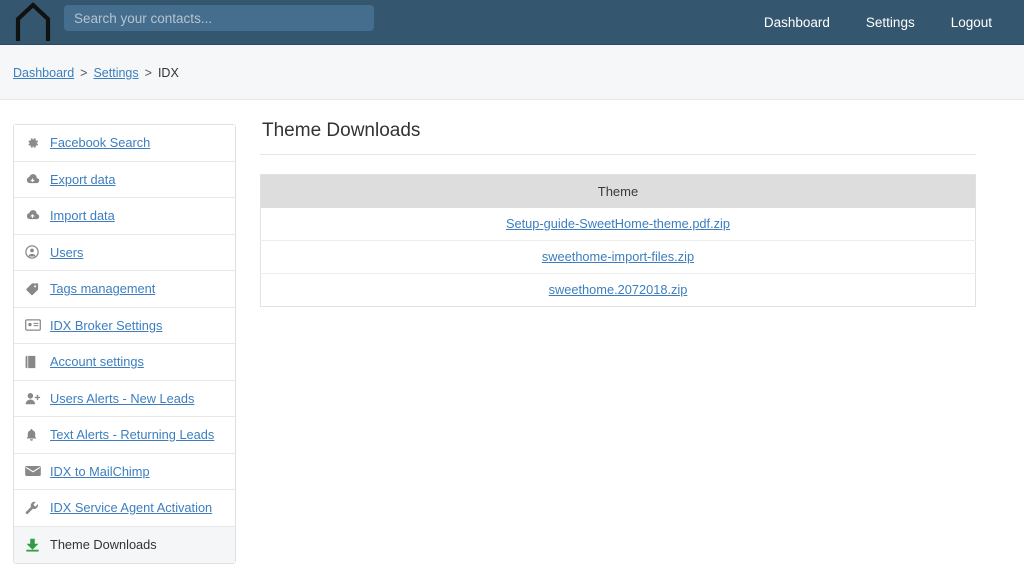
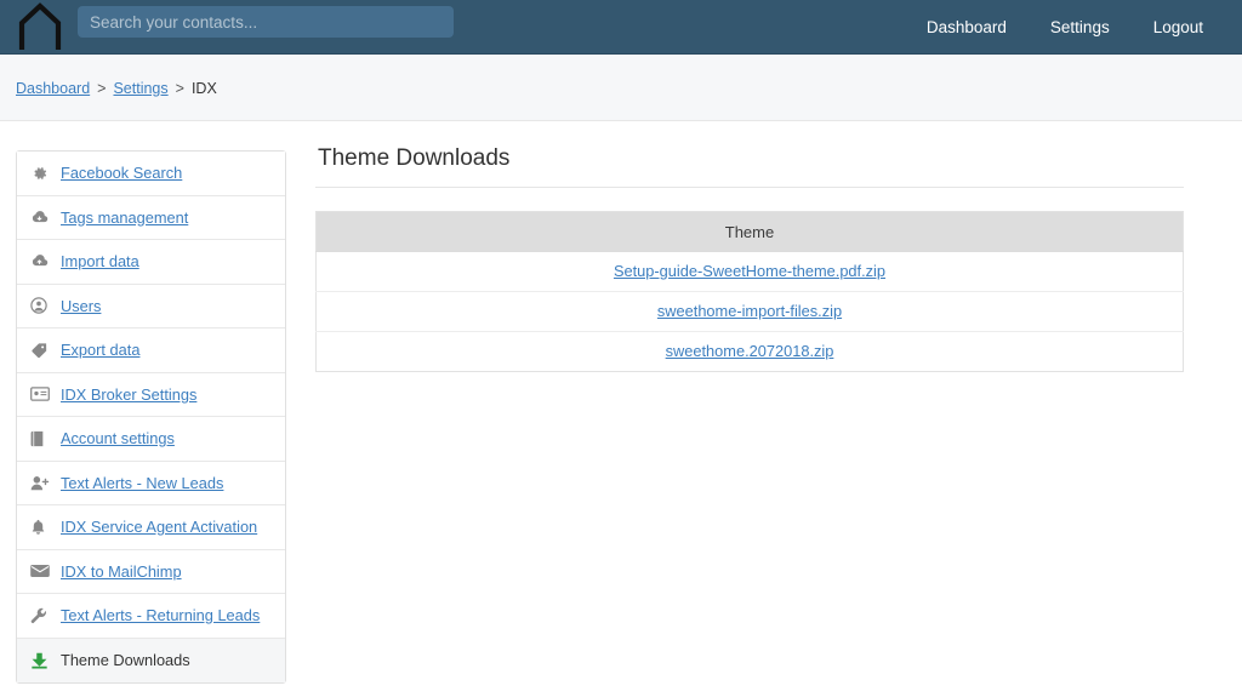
  Search your contacts...
  Dashboard
  Settings
  Logout
  Dashboard
  >
  Settings
  >
  IDX
  Facebook Search
- Export data
+ Tags management
  Import data
  Users
- Tags management
+ Export data
  IDX Broker Settings
  Account settings
- Users Alerts - New Leads
+ Text Alerts - New Leads
- Text Alerts - Returning Leads
+ IDX Service Agent Activation
  IDX to MailChimp
- IDX Service Agent Activation
+ Text Alerts - Returning Leads
  Theme Downloads
  Theme Downloads
  Theme
  Setup-guide-SweetHome-theme.pdf.zip
  sweethome-import-files.zip
  sweethome.2072018.zip
